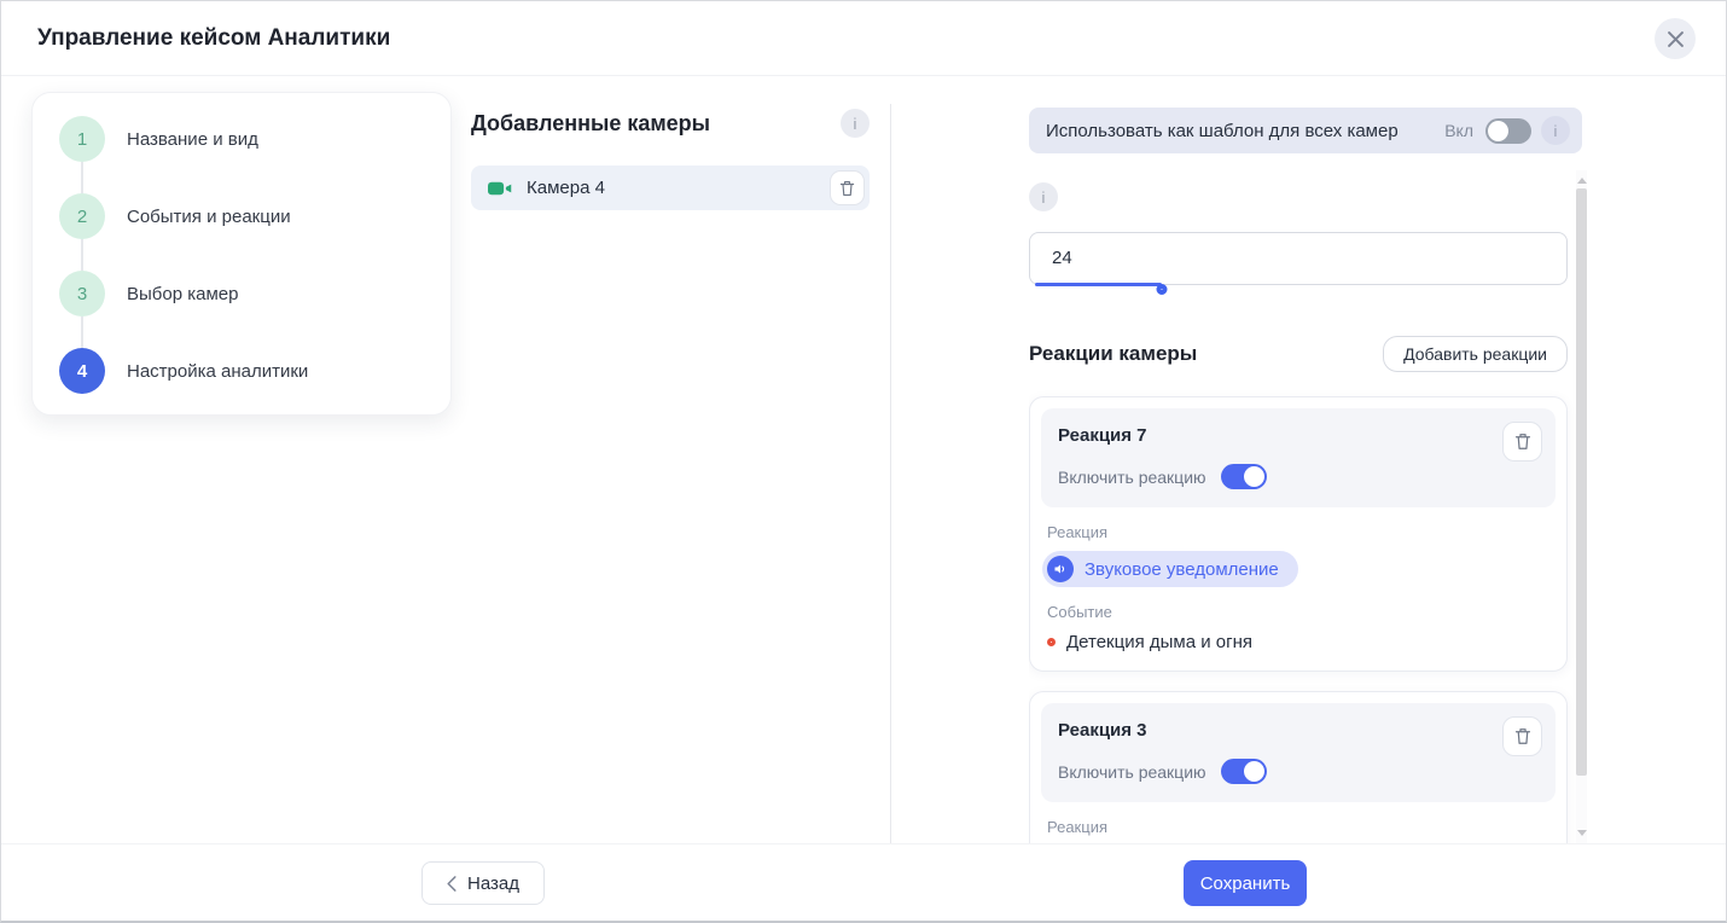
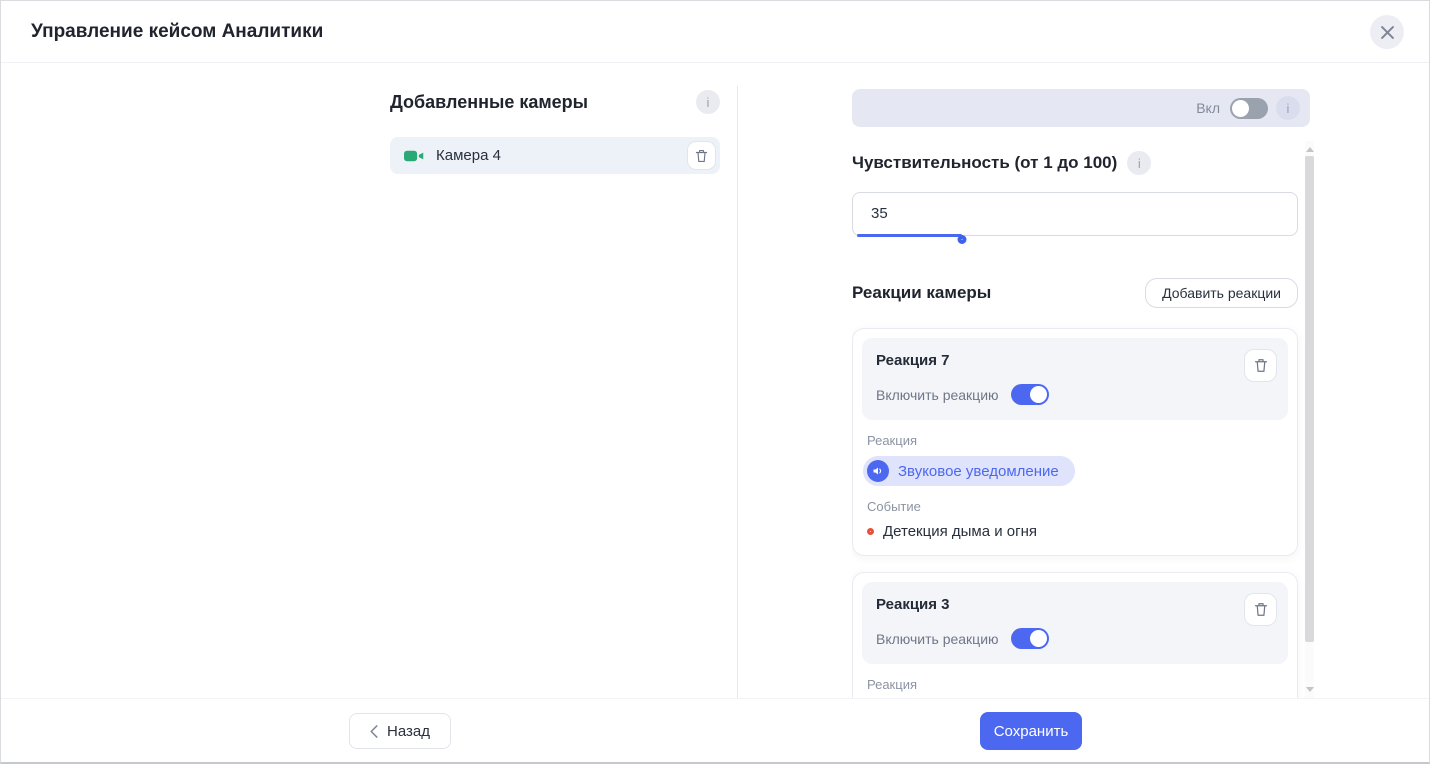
  Управление кейсом Аналитики
- 1
- Название и вид
- 2
- События и реакции
- 3
- Выбор камер
- 4
- Настройка аналитики
  Добавленные камеры
  i
  Камера 4
- Использовать как шаблон для всех камер
  Вкл
  i
+ Чувствительность (от 1 до 100)
  i
- 24
+ 35
  Реакции камеры
  Добавить реакции
  Реакция 7
  Включить реакцию
  Реакция
  Звуковое уведомление
  Событие
  Детекция дыма и огня
  Реакция 3
  Включить реакцию
  Реакция
  Назад
  Сохранить
